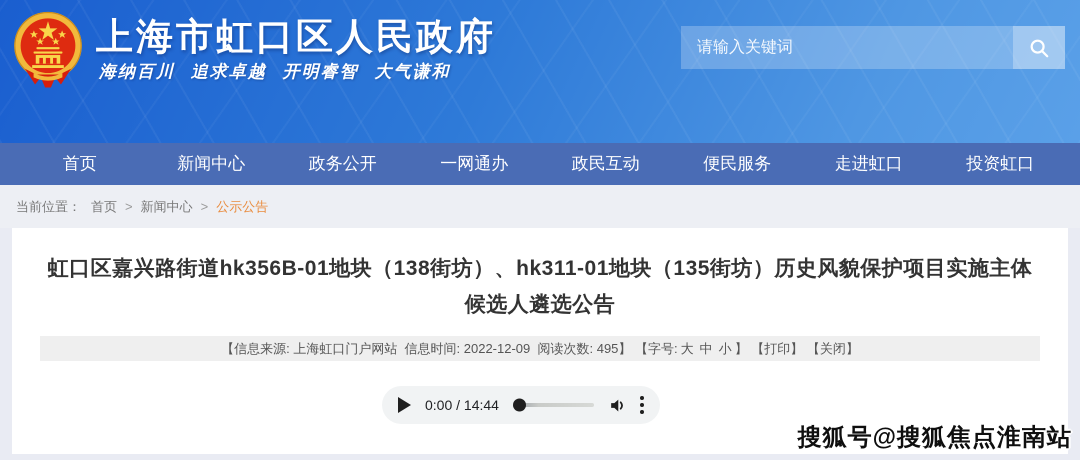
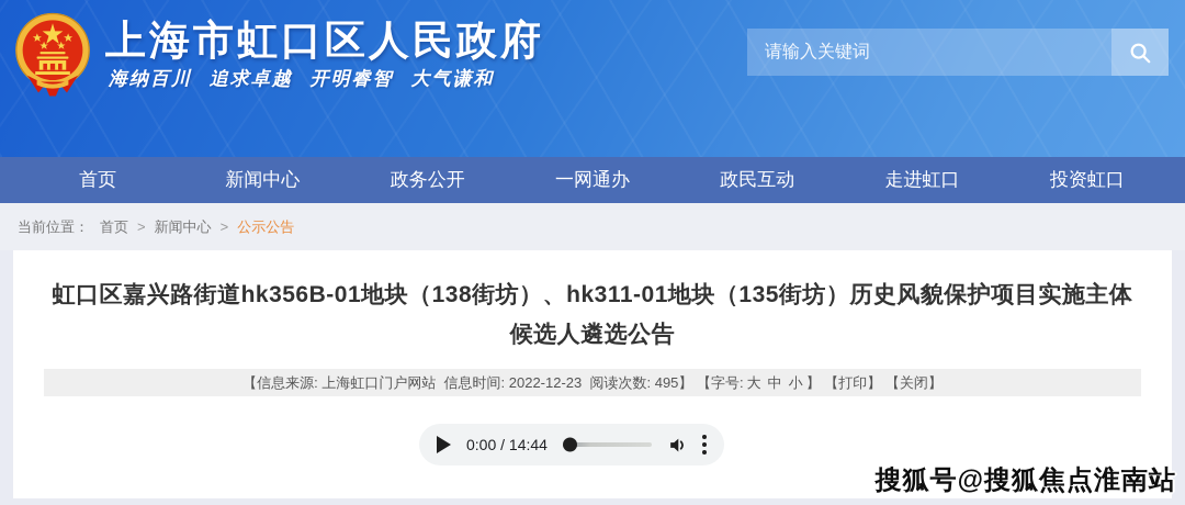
  上海市虹口区人民政府
  海纳百川 追求卓越 开明睿智 大气谦和
  请输入关键词
  首页
  新闻中心
  政务公开
  一网通办
  政民互动
- 便民服务
  走进虹口
  投资虹口
  当前位置：
  首页
  >
  新闻中心
  >
  公示公告
  虹口区嘉兴路街道hk356B-01地块（138街坊）、hk311-01地块（135街坊）历史风貌保护项目实施主体候选人遴选公告
- 【信息来源: 上海虹口门户网站 信息时间: 2022-12-09 阅读次数: 495】
+ 【信息来源: 上海虹口门户网站 信息时间: 2022-12-23 阅读次数: 495】
  【字号:
  大
  中
  小
  】
  【打印】
  【关闭】
  0:00 / 14:44
  搜狐号@搜狐焦点淮南站
